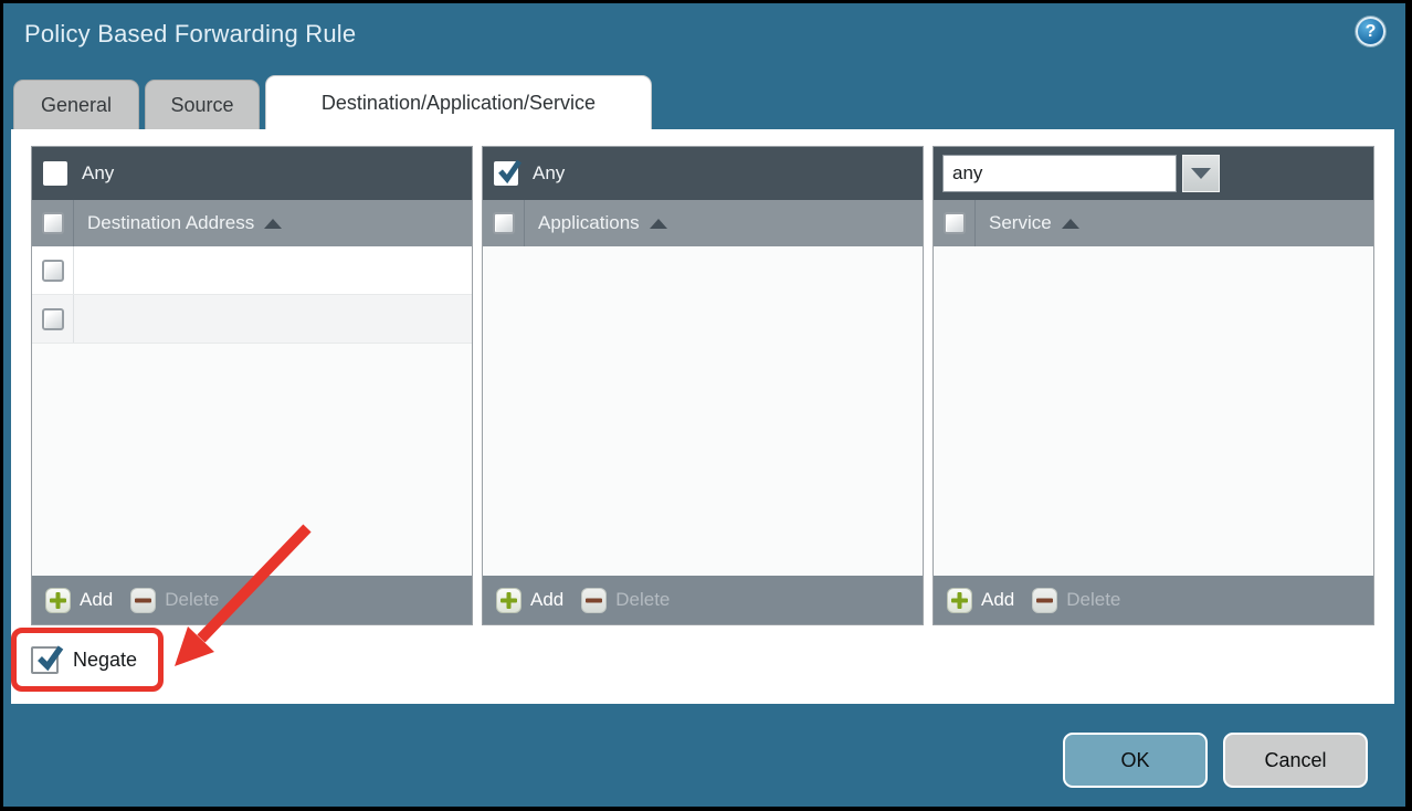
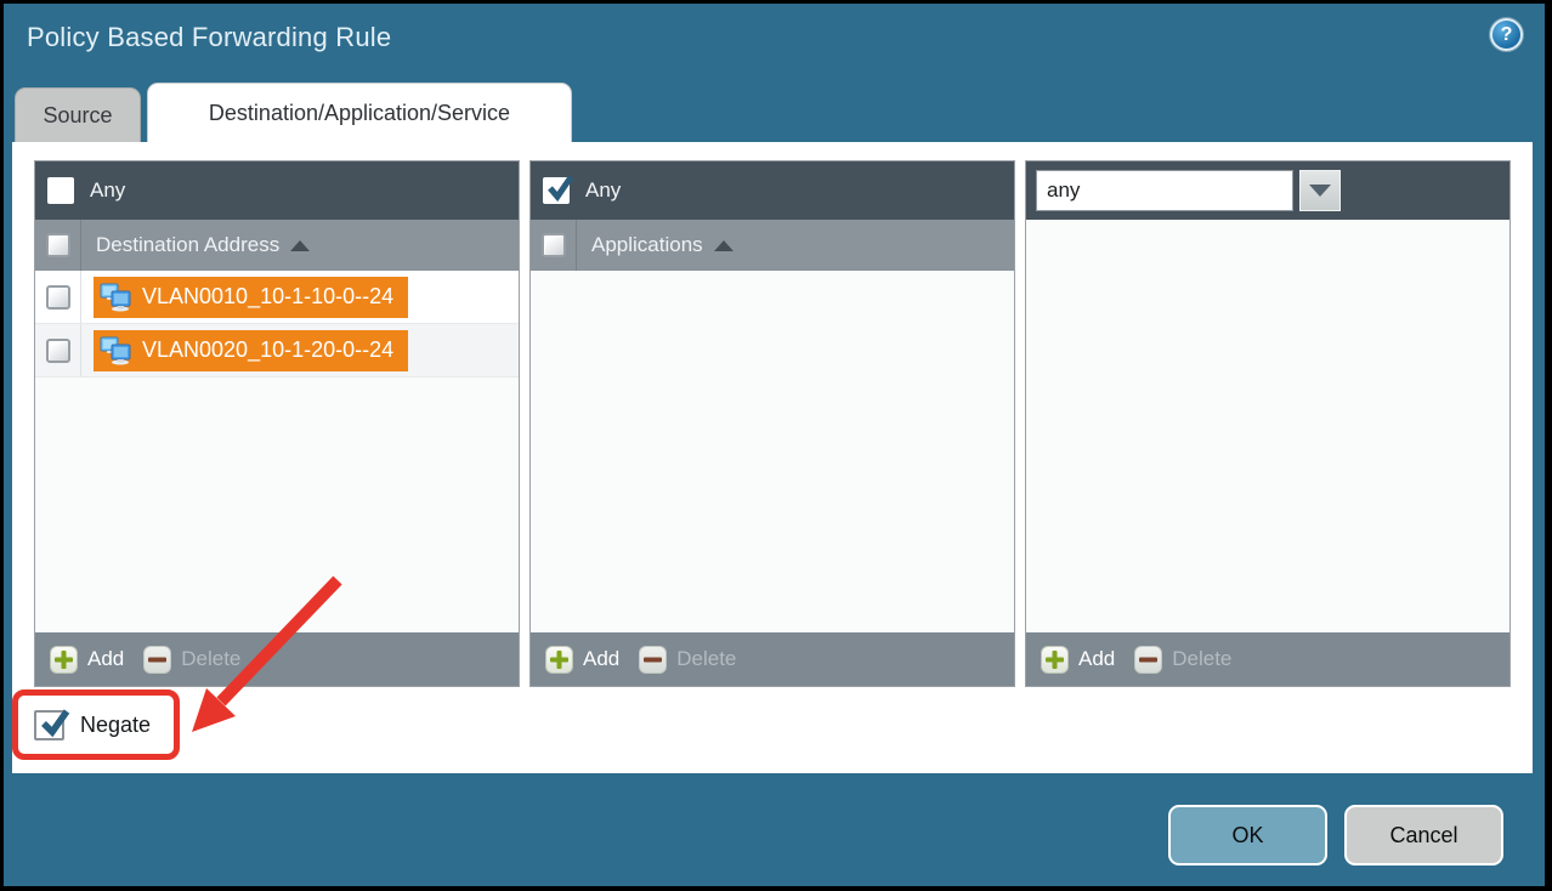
  Policy Based Forwarding Rule
  ?
- General
  Source
  Destination/Application/Service
  Any
  Destination Address
+ VLAN0010_10-1-10-0--24
+ VLAN0020_10-1-20-0--24
  Add
  Delete
  Any
  Applications
  Add
  Delete
  any
- Service
  Add
  Delete
  Negate
  OK
  Cancel
